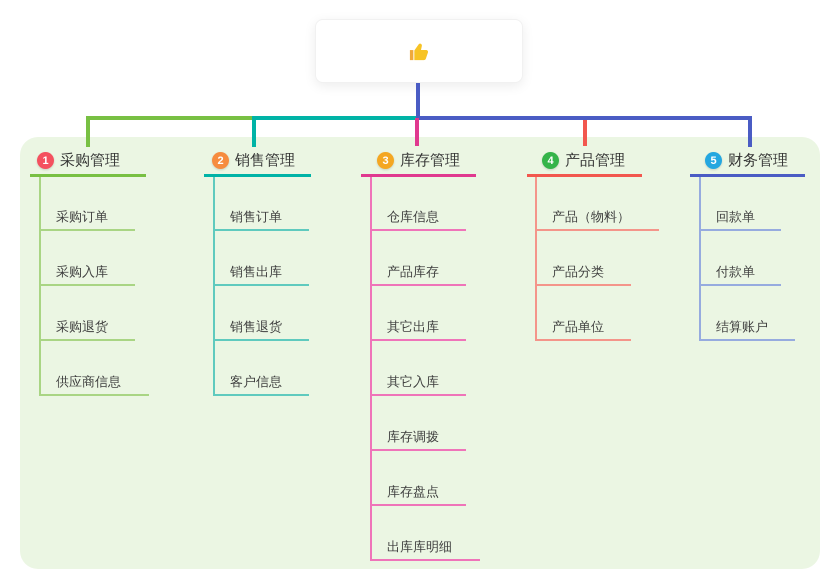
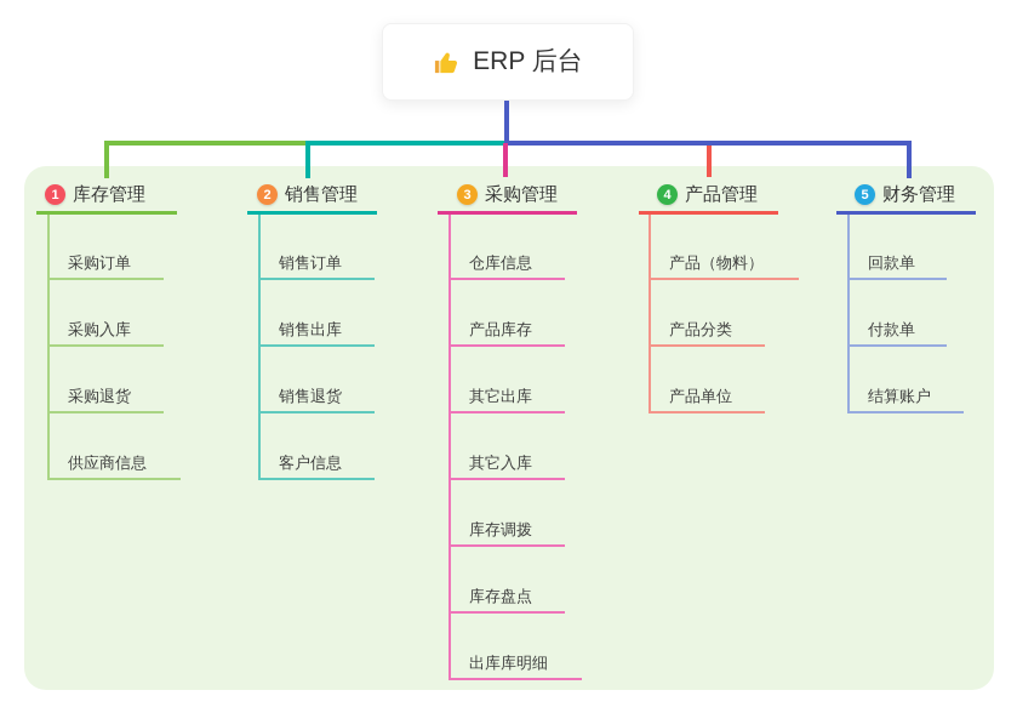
+ ERP 后台
  1
- 采购管理
+ 库存管理
  采购订单
  采购入库
  采购退货
  供应商信息
  2
  销售管理
  销售订单
  销售出库
  销售退货
  客户信息
  3
- 库存管理
+ 采购管理
  仓库信息
  产品库存
  其它出库
  其它入库
  库存调拨
  库存盘点
  出库库明细
  4
  产品管理
  产品（物料）
  产品分类
  产品单位
  5
  财务管理
  回款单
  付款单
  结算账户
